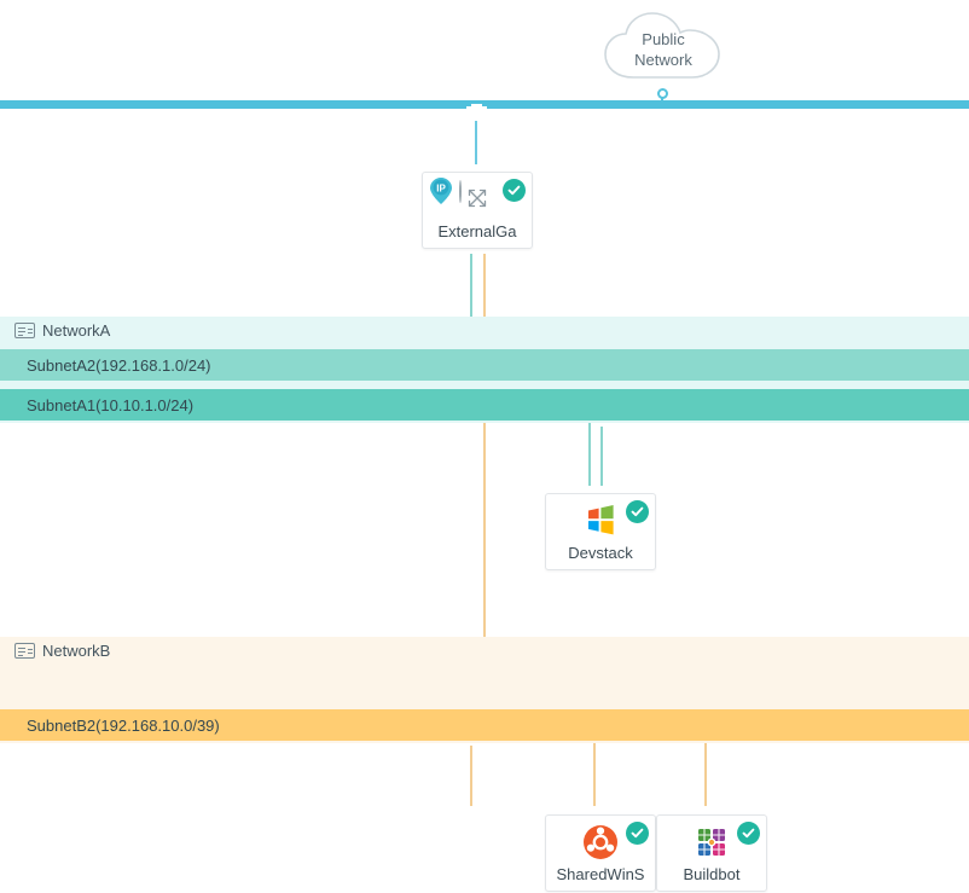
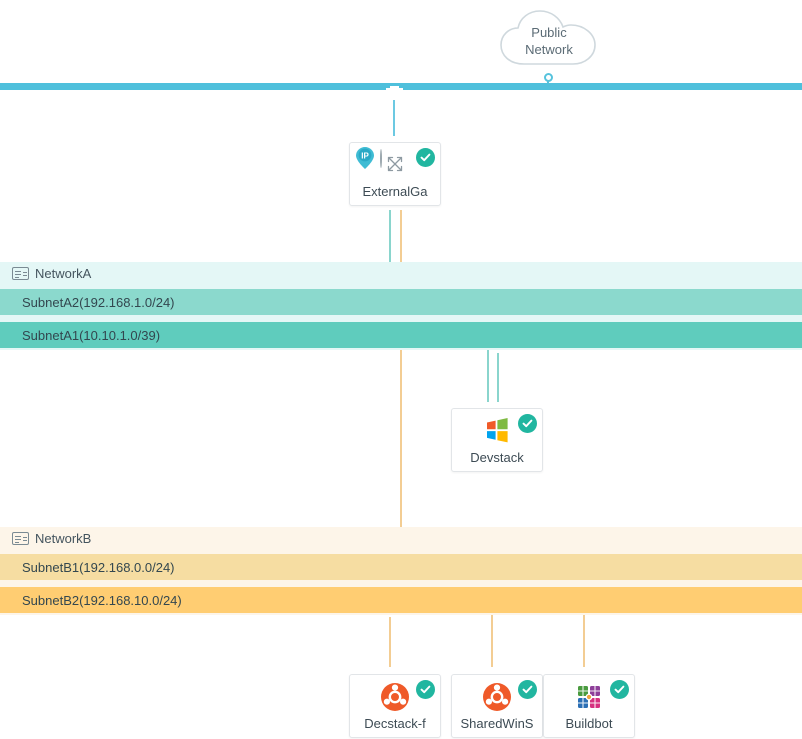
  Public
  Network
  NetworkA
  SubnetA2(192.168.1.0/24)
- SubnetA1(10.10.1.0/24)
+ SubnetA1(10.10.1.0/39)
  NetworkB
+ SubnetB1(192.168.0.0/24)
- SubnetB2(192.168.10.0/39)
+ SubnetB2(192.168.10.0/24)
  IP
  ExternalGa
  Devstack
+ Decstack-f
  SharedWinS
  Buildbot
